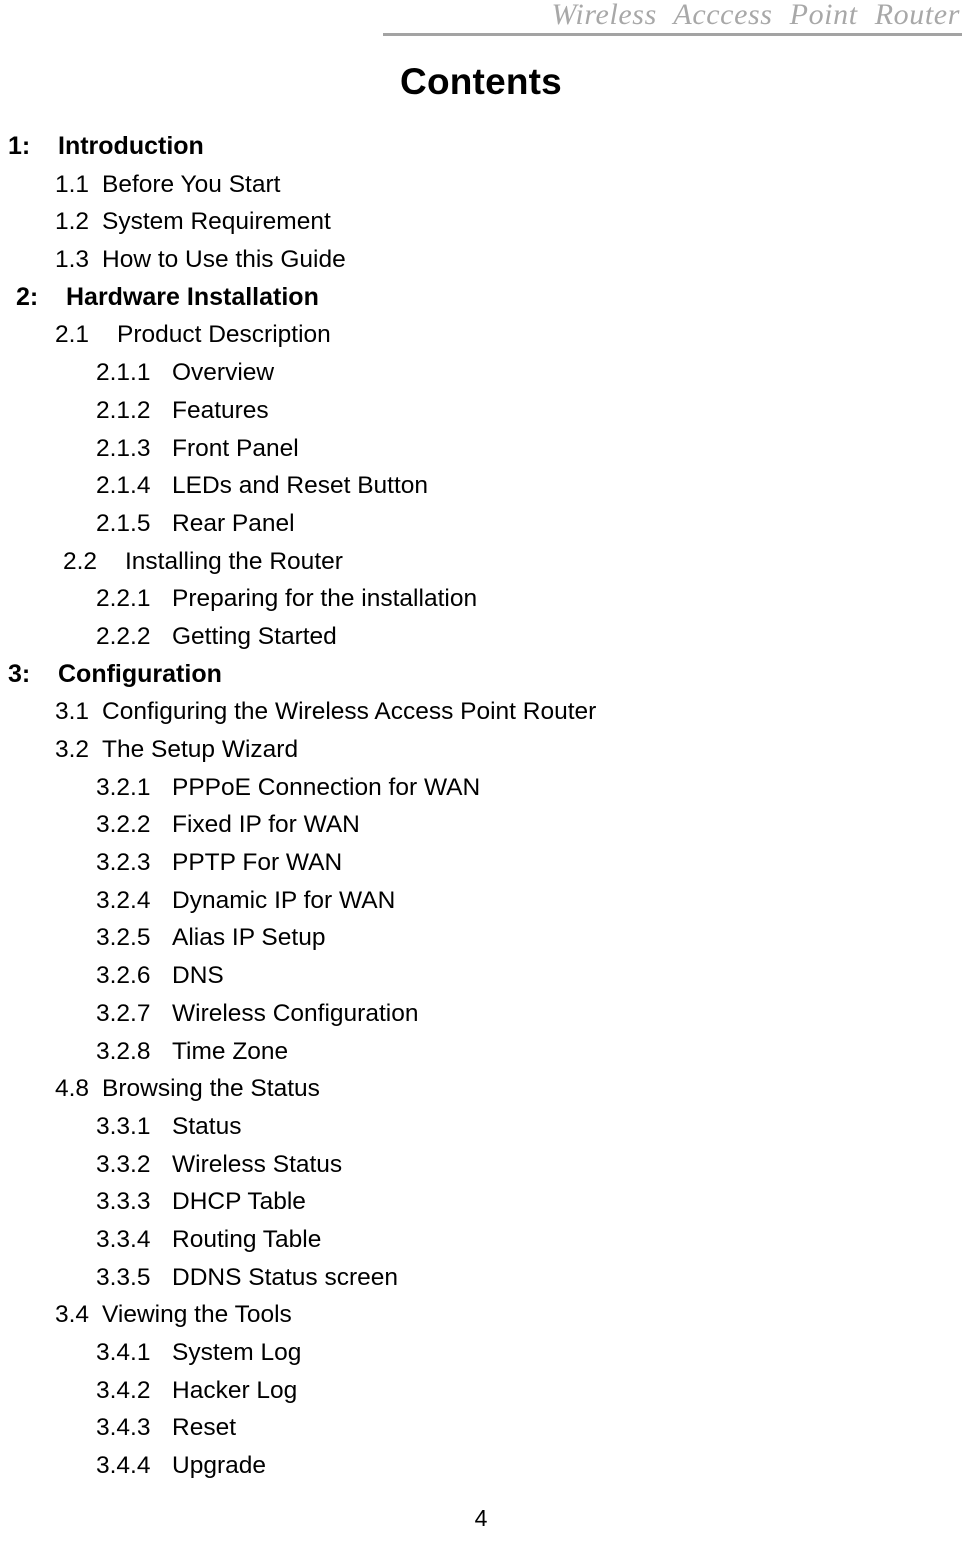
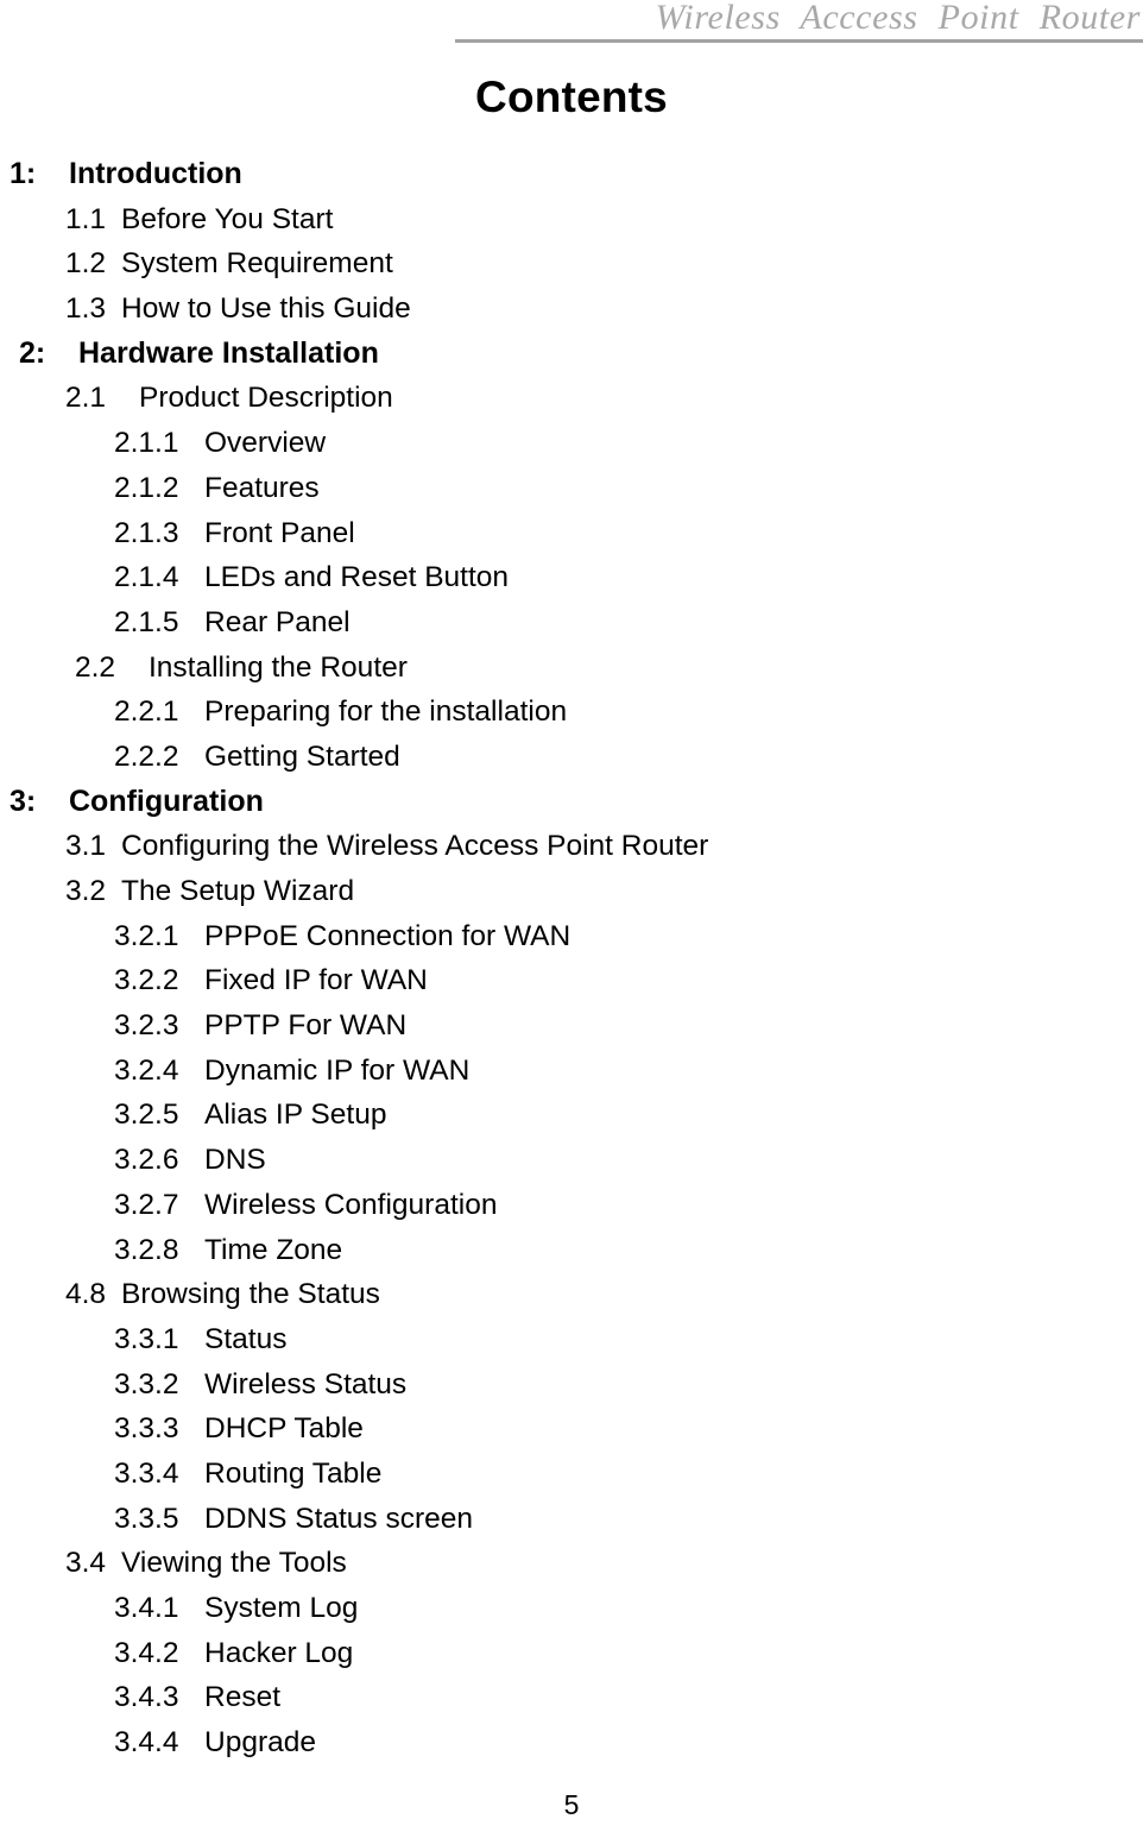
  Wireless Acccess Point Router
  Contents
  1: Introduction
  1.1 Before You Start
  1.2 System Requirement
  1.3 How to Use this Guide
  2: Hardware Installation
  2.1 Product Description
  2.1.1 Overview
  2.1.2 Features
  2.1.3 Front Panel
  2.1.4 LEDs and Reset Button
  2.1.5 Rear Panel
  2.2 Installing the Router
  2.2.1 Preparing for the installation
  2.2.2 Getting Started
  3: Configuration
  3.1 Configuring the Wireless Access Point Router
  3.2 The Setup Wizard
  3.2.1 PPPoE Connection for WAN
  3.2.2 Fixed IP for WAN
  3.2.3 PPTP For WAN
  3.2.4 Dynamic IP for WAN
  3.2.5 Alias IP Setup
  3.2.6 DNS
  3.2.7 Wireless Configuration
  3.2.8 Time Zone
  4.8 Browsing the Status
  3.3.1 Status
  3.3.2 Wireless Status
  3.3.3 DHCP Table
  3.3.4 Routing Table
  3.3.5 DDNS Status screen
  3.4 Viewing the Tools
  3.4.1 System Log
  3.4.2 Hacker Log
  3.4.3 Reset
  3.4.4 Upgrade
- 4
+ 5
